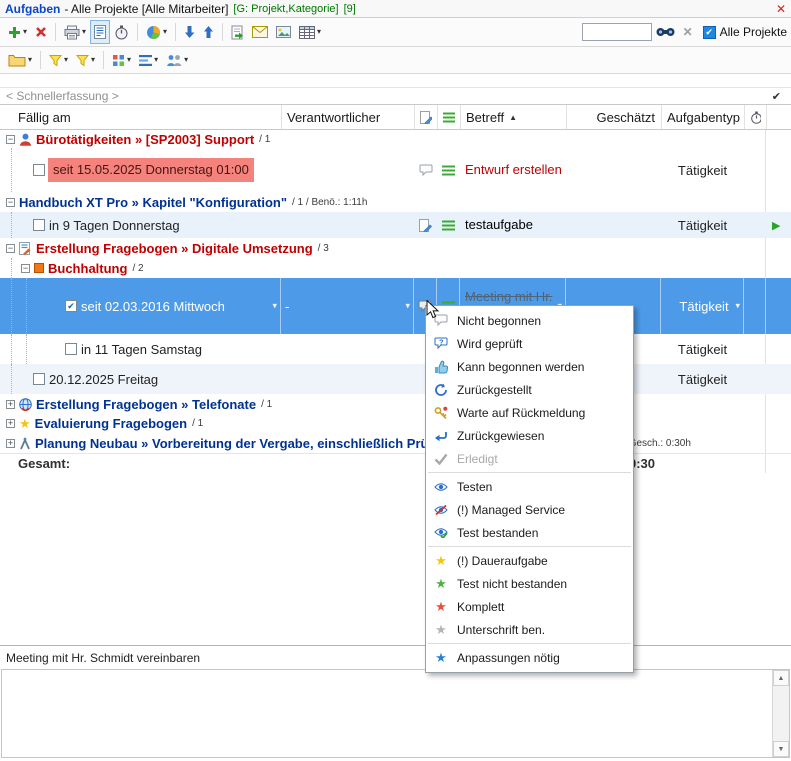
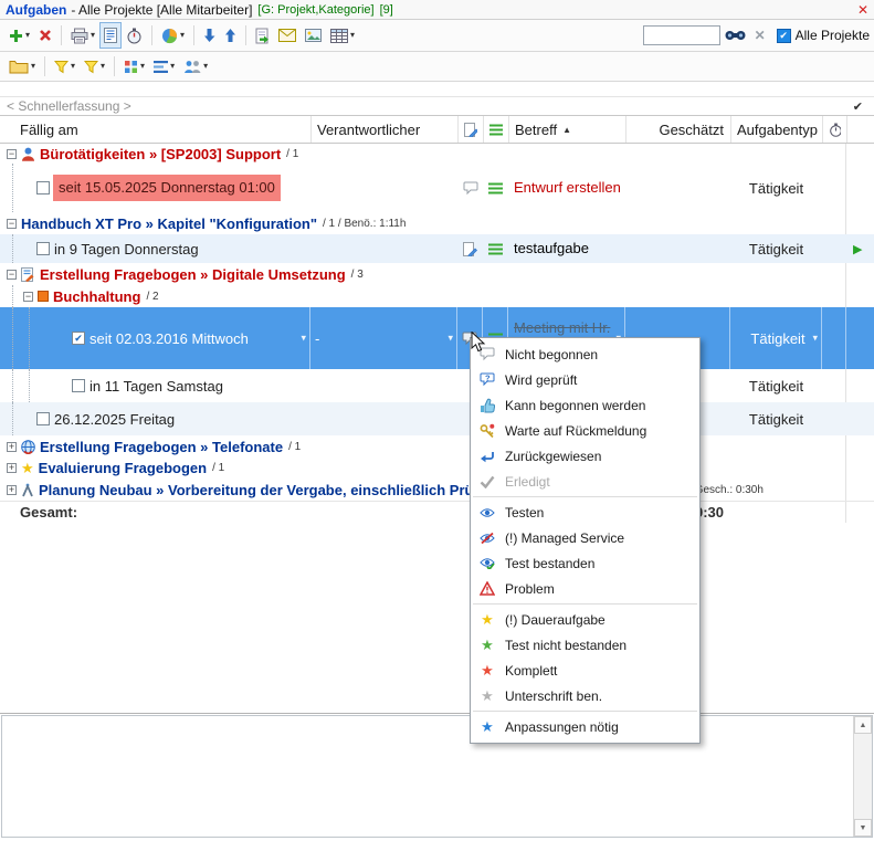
  Aufgaben
  - Alle Projekte [Alle Mitarbeiter]
  [G: Projekt,Kategorie]
  [9]
  ✕
  ▾
  ▾
  ▾
  ▾
  ✕
  ✔
  Alle Projekte
  ▾
  ▾
  ▾
  ▾
  ▾
  ▾
  < Schnellerfassung >
  ✔
  Fällig am
  Verantwortlicher
  Betreff
  ▲
  Geschätzt
  Aufgabentyp
  −
  Bürotätigkeiten » [SP2003] Support
  / 1
  seit 15.05.2025 Donnerstag 01:00
  Entwurf erstellen
  Tätigkeit
  −
  Handbuch XT Pro » Kapitel "Konfiguration"
  / 1 / Benö.: 1:11h
  in 9 Tagen Donnerstag
  testaufgabe
  Tätigkeit
  ▶
  −
  Erstellung Fragebogen » Digitale Umsetzung
  / 3
  −
  Buchhaltung
  / 2
  ✔
  seit 02.03.2016 Mittwoch
  ▾
  -
  ▾
  Tätigkeit
  ▾
  in 11 Tagen Samstag
  Tätigkeit
- 20.12.2025 Freitag
+ 26.12.2025 Freitag
  Tätigkeit
  +
  Erstellung Fragebogen » Telefonate
  / 1
  +
  ★
  Evaluierung Fragebogen
  / 1
  +
  esch.: 0:30h
  Gesamt:
  :30
- Meeting mit Hr. Schmidt vereinbaren
  Nicht begonnen
  ?
  Wird geprüft
  Kann begonnen werden
- Zurückgestellt
  Warte auf Rückmeldung
  Zurückgewiesen
  Erledigt
  Testen
  (!) Managed Service
  Test bestanden
+ Problem
  ★
  (!) Daueraufgabe
  ★
  Test nicht bestanden
  ★
  Komplett
  ★
  Unterschrift ben.
  ★
  Anpassungen nötig
